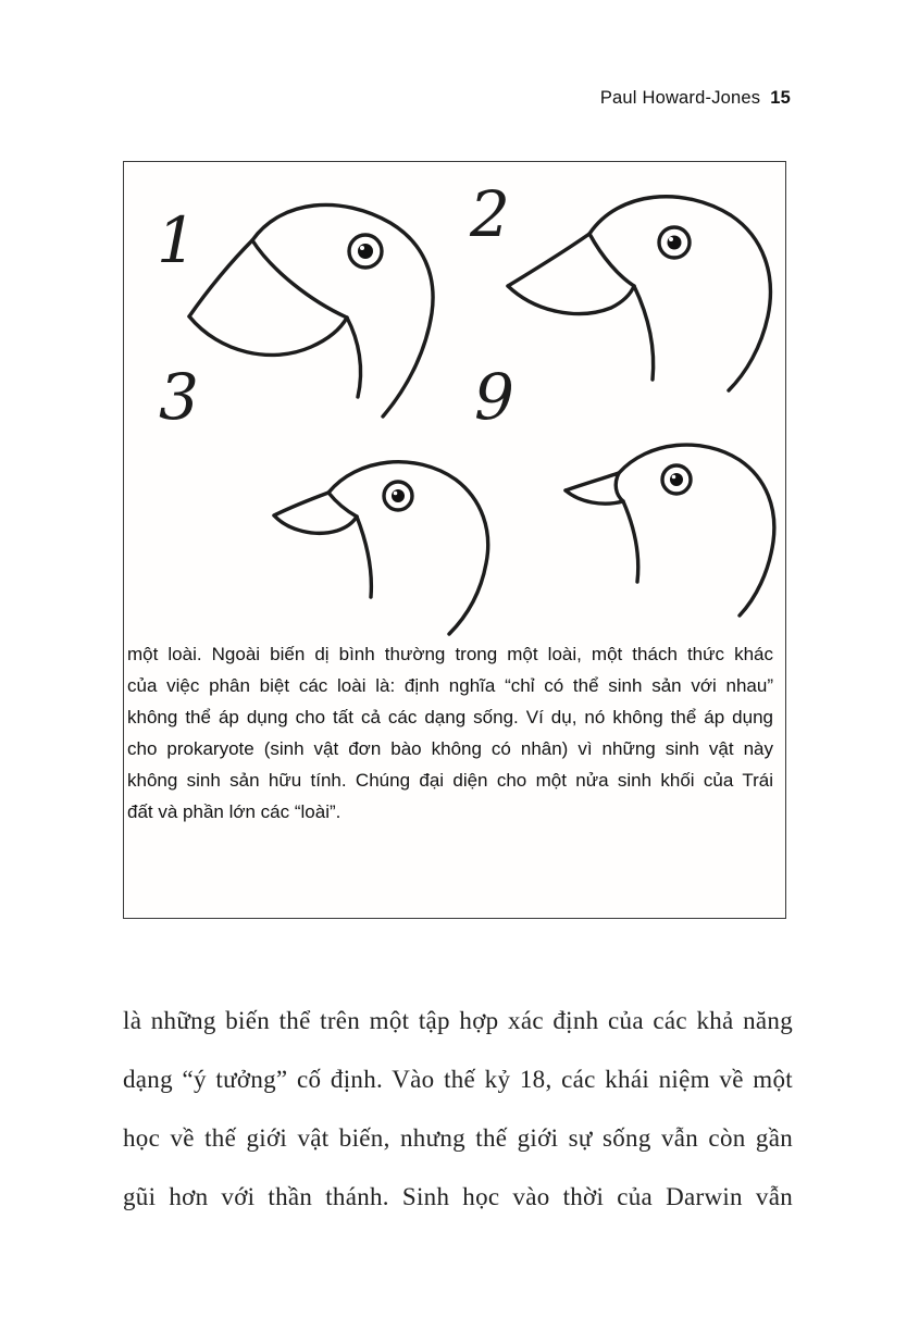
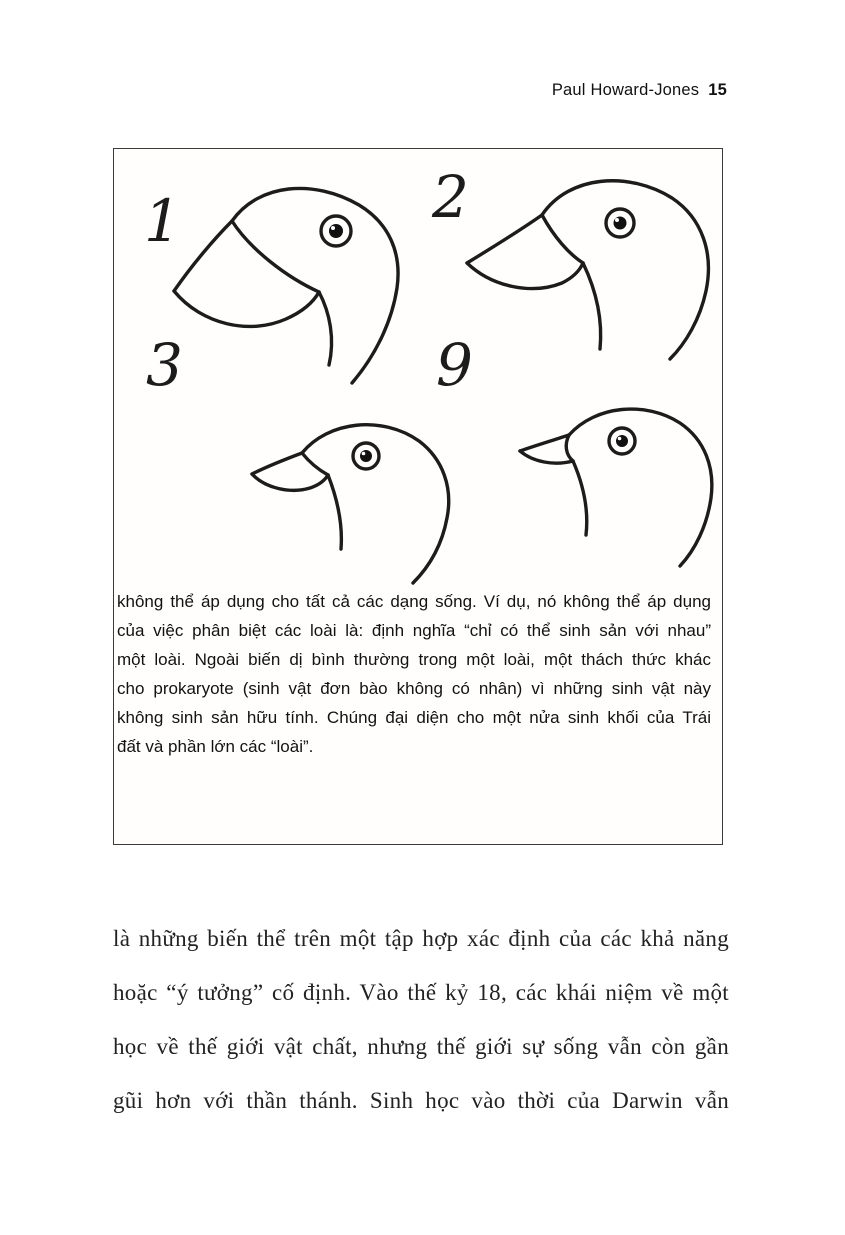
  Paul Howard-Jones 15
  1
  2
  3
  9
- một loài. Ngoài biến dị bình thường trong một loài, một thách thức khác
+ không thể áp dụng cho tất cả các dạng sống. Ví dụ, nó không thể áp dụng
  của việc phân biệt các loài là: định nghĩa “chỉ có thể sinh sản với nhau”
- không thể áp dụng cho tất cả các dạng sống. Ví dụ, nó không thể áp dụng
+ một loài. Ngoài biến dị bình thường trong một loài, một thách thức khác
  cho prokaryote (sinh vật đơn bào không có nhân) vì những sinh vật này
  không sinh sản hữu tính. Chúng đại diện cho một nửa sinh khối của Trái
  đất và phần lớn các “loài”.
  là những biến thể trên một tập hợp xác định của các khả năng
- dạng “ý tưởng” cố định. Vào thế kỷ 18, các khái niệm về một
+ hoặc “ý tưởng” cố định. Vào thế kỷ 18, các khái niệm về một
- học về thế giới vật biến, nhưng thế giới sự sống vẫn còn gần
+ học về thế giới vật chất, nhưng thế giới sự sống vẫn còn gần
  gũi hơn với thần thánh. Sinh học vào thời của Darwin vẫn
